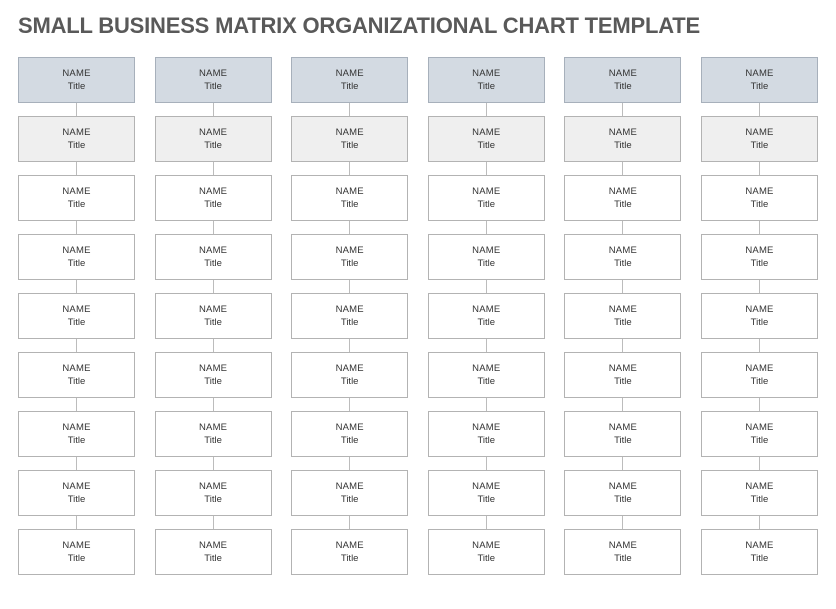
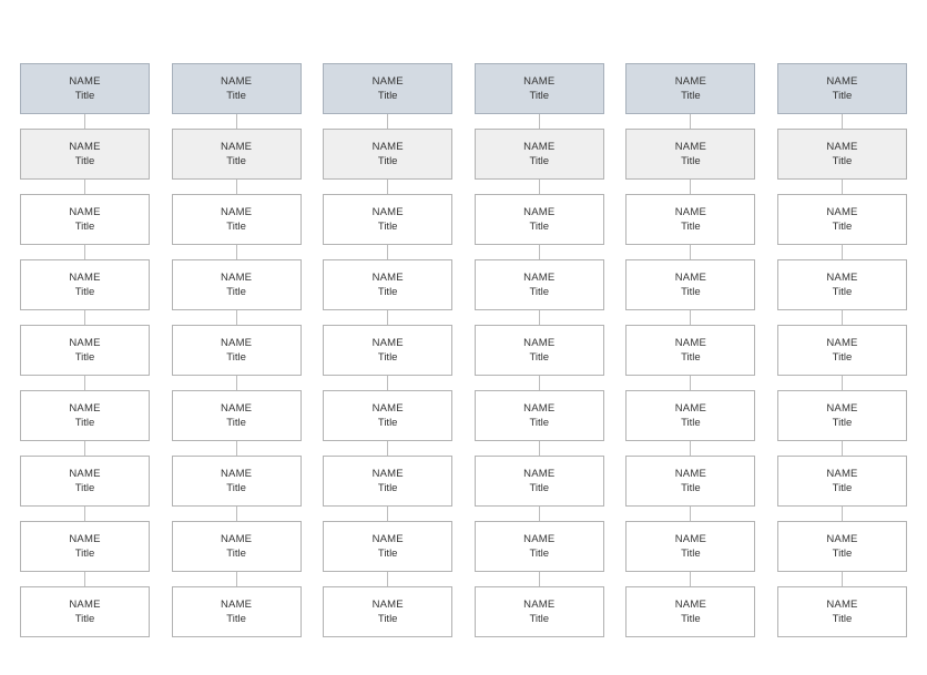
- SMALL BUSINESS MATRIX ORGANIZATIONAL CHART TEMPLATE
  NAME
  Title
  NAME
  Title
  NAME
  Title
  NAME
  Title
  NAME
  Title
  NAME
  Title
  NAME
  Title
  NAME
  Title
  NAME
  Title
  NAME
  Title
  NAME
  Title
  NAME
  Title
  NAME
  Title
  NAME
  Title
  NAME
  Title
  NAME
  Title
  NAME
  Title
  NAME
  Title
  NAME
  Title
  NAME
  Title
  NAME
  Title
  NAME
  Title
  NAME
  Title
  NAME
  Title
  NAME
  Title
  NAME
  Title
  NAME
  Title
  NAME
  Title
  NAME
  Title
  NAME
  Title
  NAME
  Title
  NAME
  Title
  NAME
  Title
  NAME
  Title
  NAME
  Title
  NAME
  Title
  NAME
  Title
  NAME
  Title
  NAME
  Title
  NAME
  Title
  NAME
  Title
  NAME
  Title
  NAME
  Title
  NAME
  Title
  NAME
  Title
  NAME
  Title
  NAME
  Title
  NAME
  Title
  NAME
  Title
  NAME
  Title
  NAME
  Title
  NAME
  Title
  NAME
  Title
  NAME
  Title
